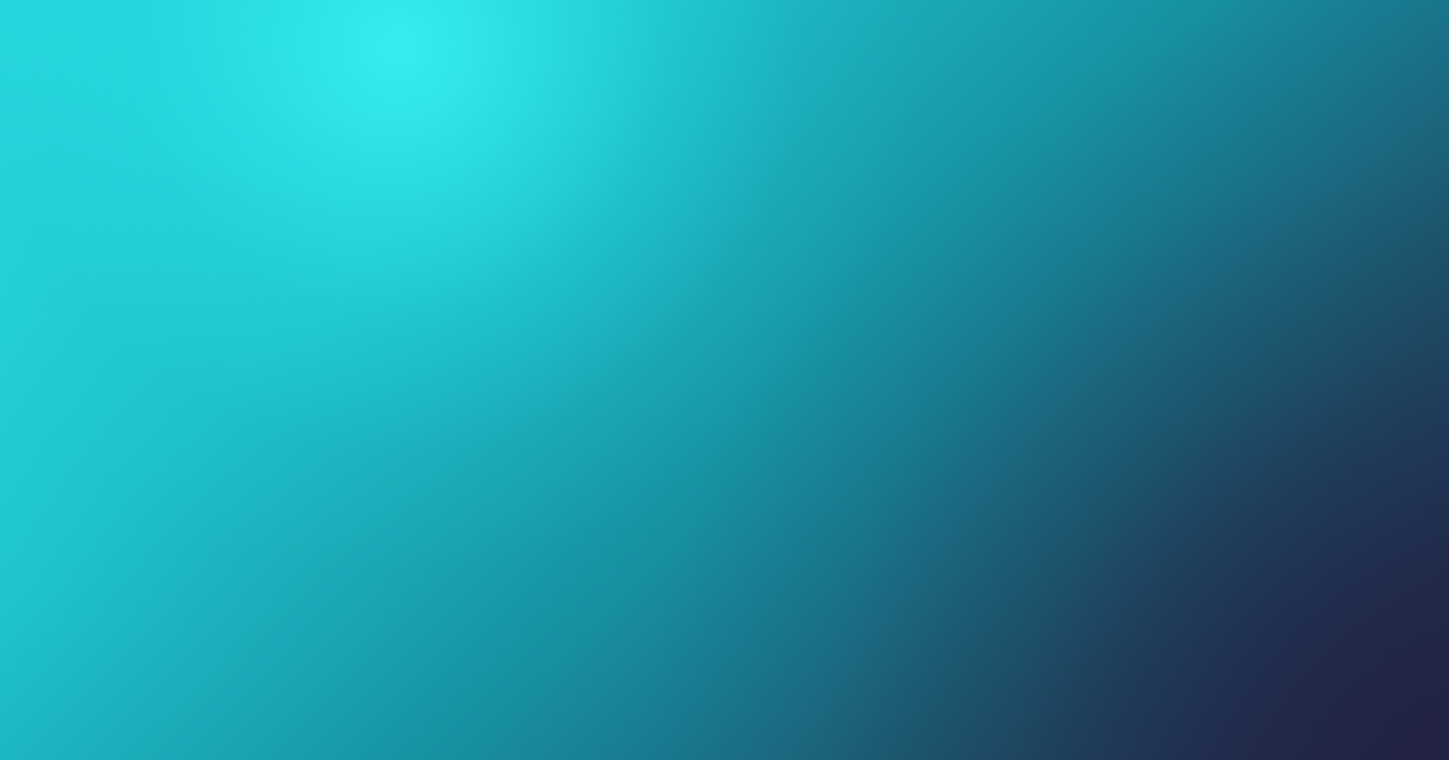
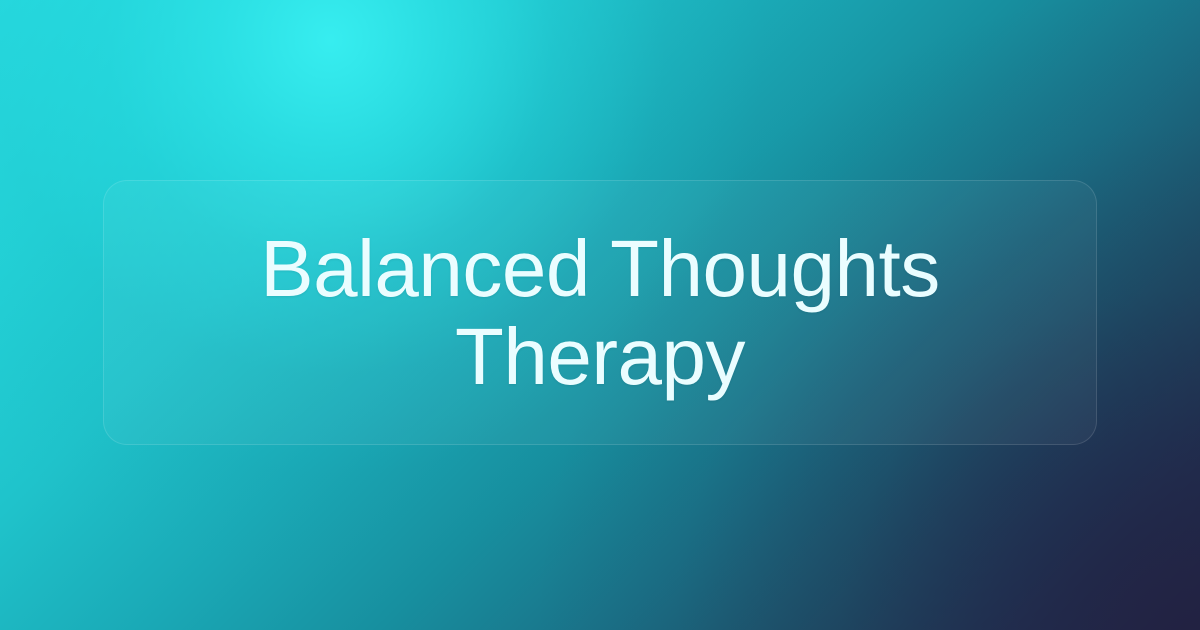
+ Balanced Thoughts Therapy
